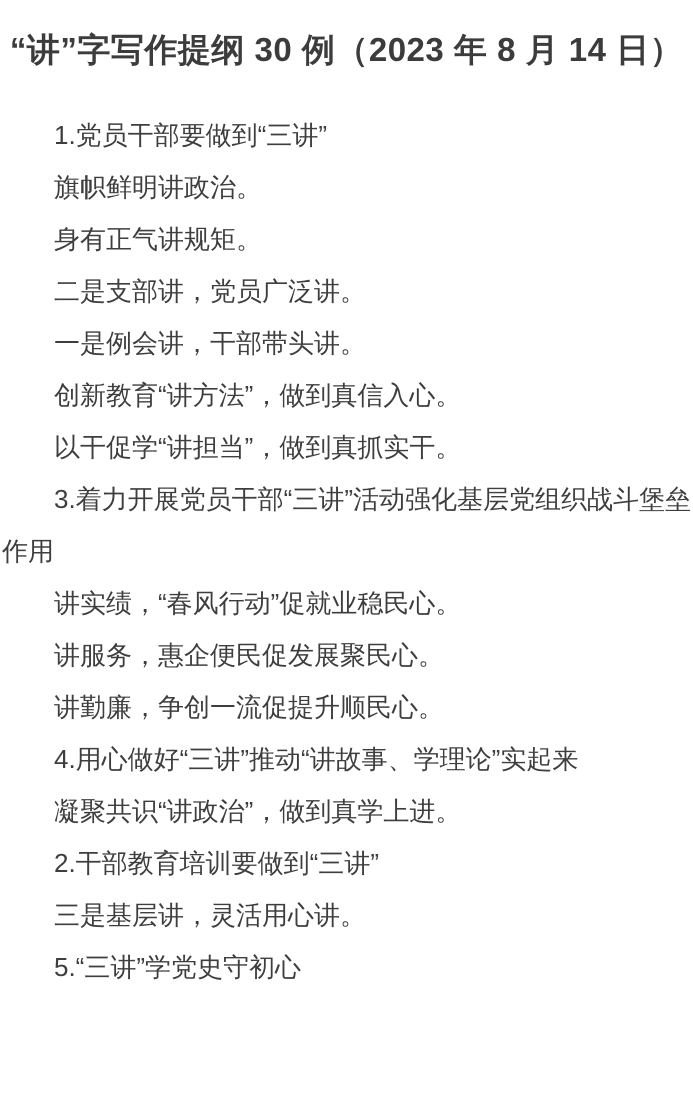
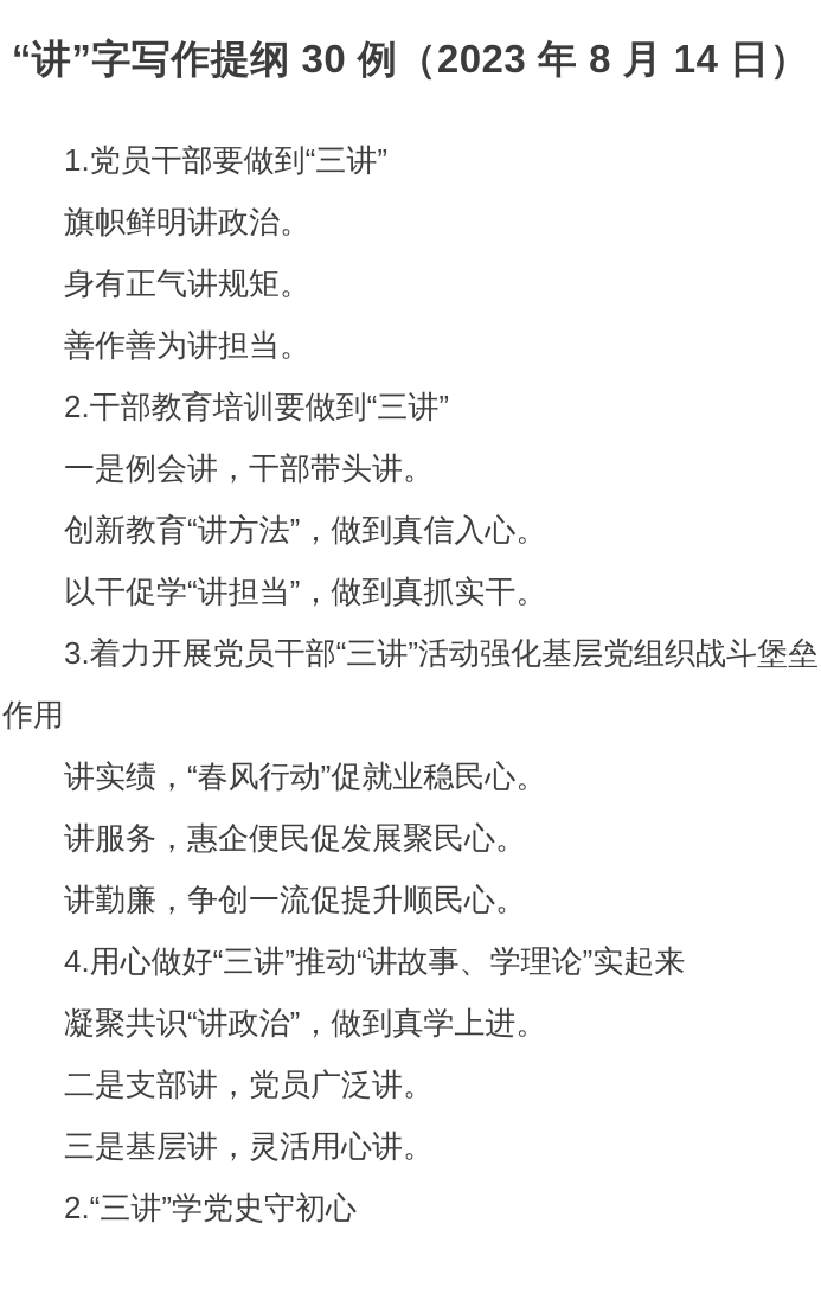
  “讲”字写作提纲 30 例（2023 年 8 月 14 日）
  1.党员干部要做到“三讲”
  旗帜鲜明讲政治。
  身有正气讲规矩。
+ 善作善为讲担当。
- 二是支部讲，党员广泛讲。
+ 2.干部教育培训要做到“三讲”
  一是例会讲，干部带头讲。
  创新教育“讲方法”，做到真信入心。
  以干促学“讲担当”，做到真抓实干。
  3.着力开展党员干部“三讲”活动强化基层党组织战斗堡垒作用
  讲实绩，“春风行动”促就业稳民心。
  讲服务，惠企便民促发展聚民心。
  讲勤廉，争创一流促提升顺民心。
  4.用心做好“三讲”推动“讲故事、学理论”实起来
  凝聚共识“讲政治”，做到真学上进。
- 2.干部教育培训要做到“三讲”
+ 二是支部讲，党员广泛讲。
  三是基层讲，灵活用心讲。
- 5.“三讲”学党史守初心
+ 2.“三讲”学党史守初心
